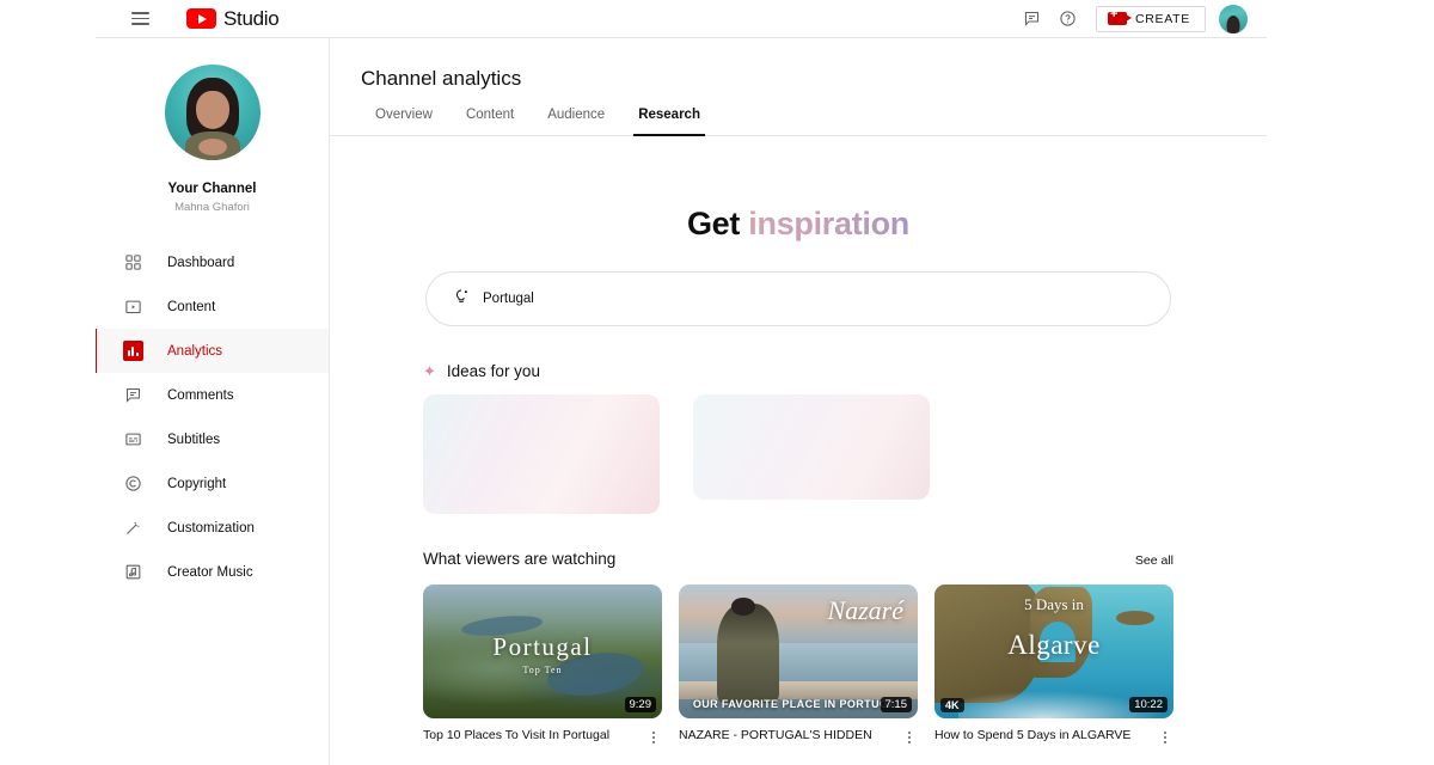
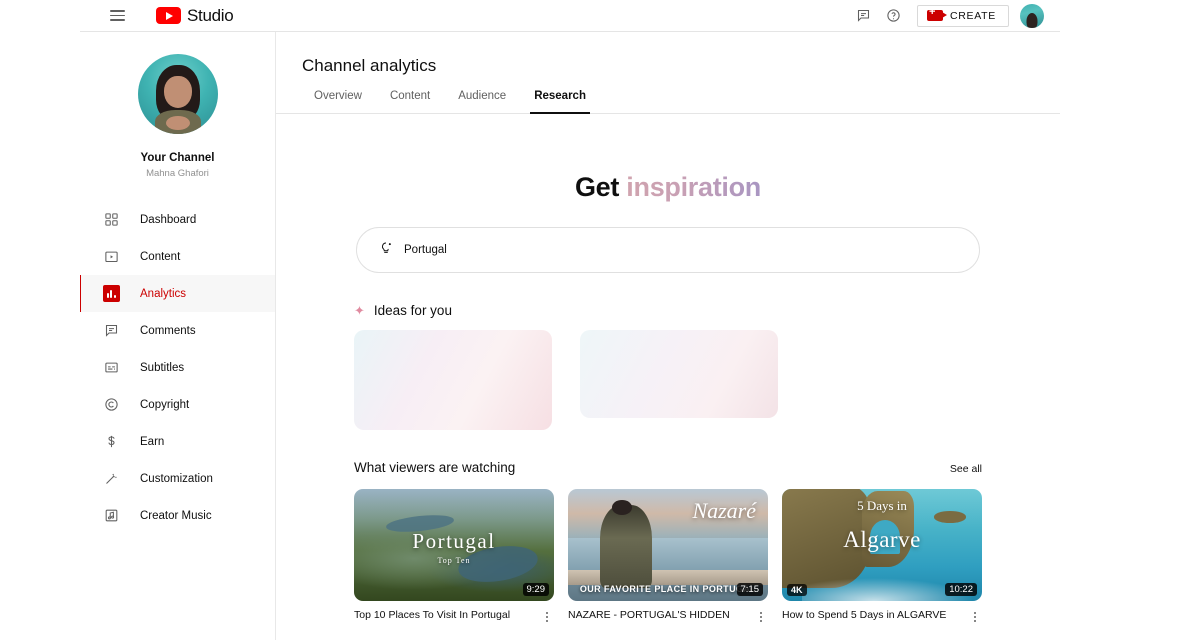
  Studio
  CREATE
  Your Channel
  Mahna Ghafori
  Dashboard
  Content
  Analytics
  Comments
  Subtitles
  Copyright
+ Earn
  Customization
  Creator Music
  Channel analytics
  Overview
  Content
  Audience
  Research
  Get inspiration
  Portugal
  ✦
  Ideas for you
  What viewers are watching
  See all
  Portugal
  Top Ten
  9:29
  Top 10 Places To Visit In Portugal
  Nazaré
  OUR FAVORITE PLACE IN PORTUGAL
  7:15
  NAZARE - PORTUGAL'S HIDDEN
  5 Days in
  Algarve
  4K
  10:22
  How to Spend 5 Days in ALGARVE
